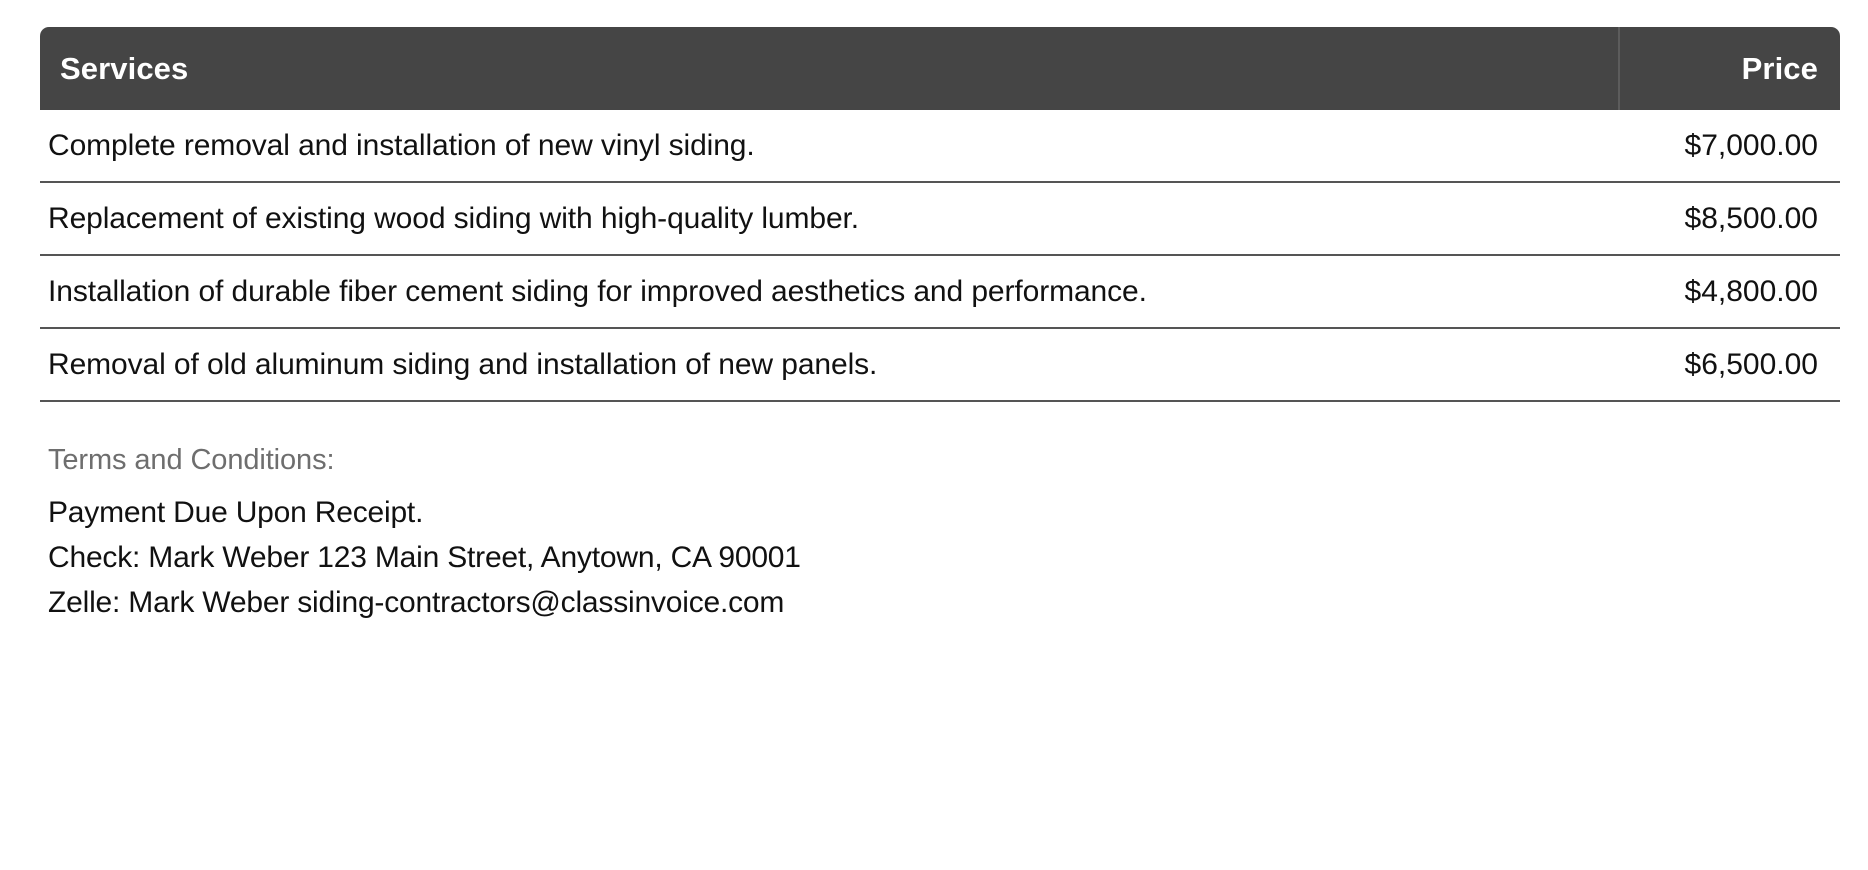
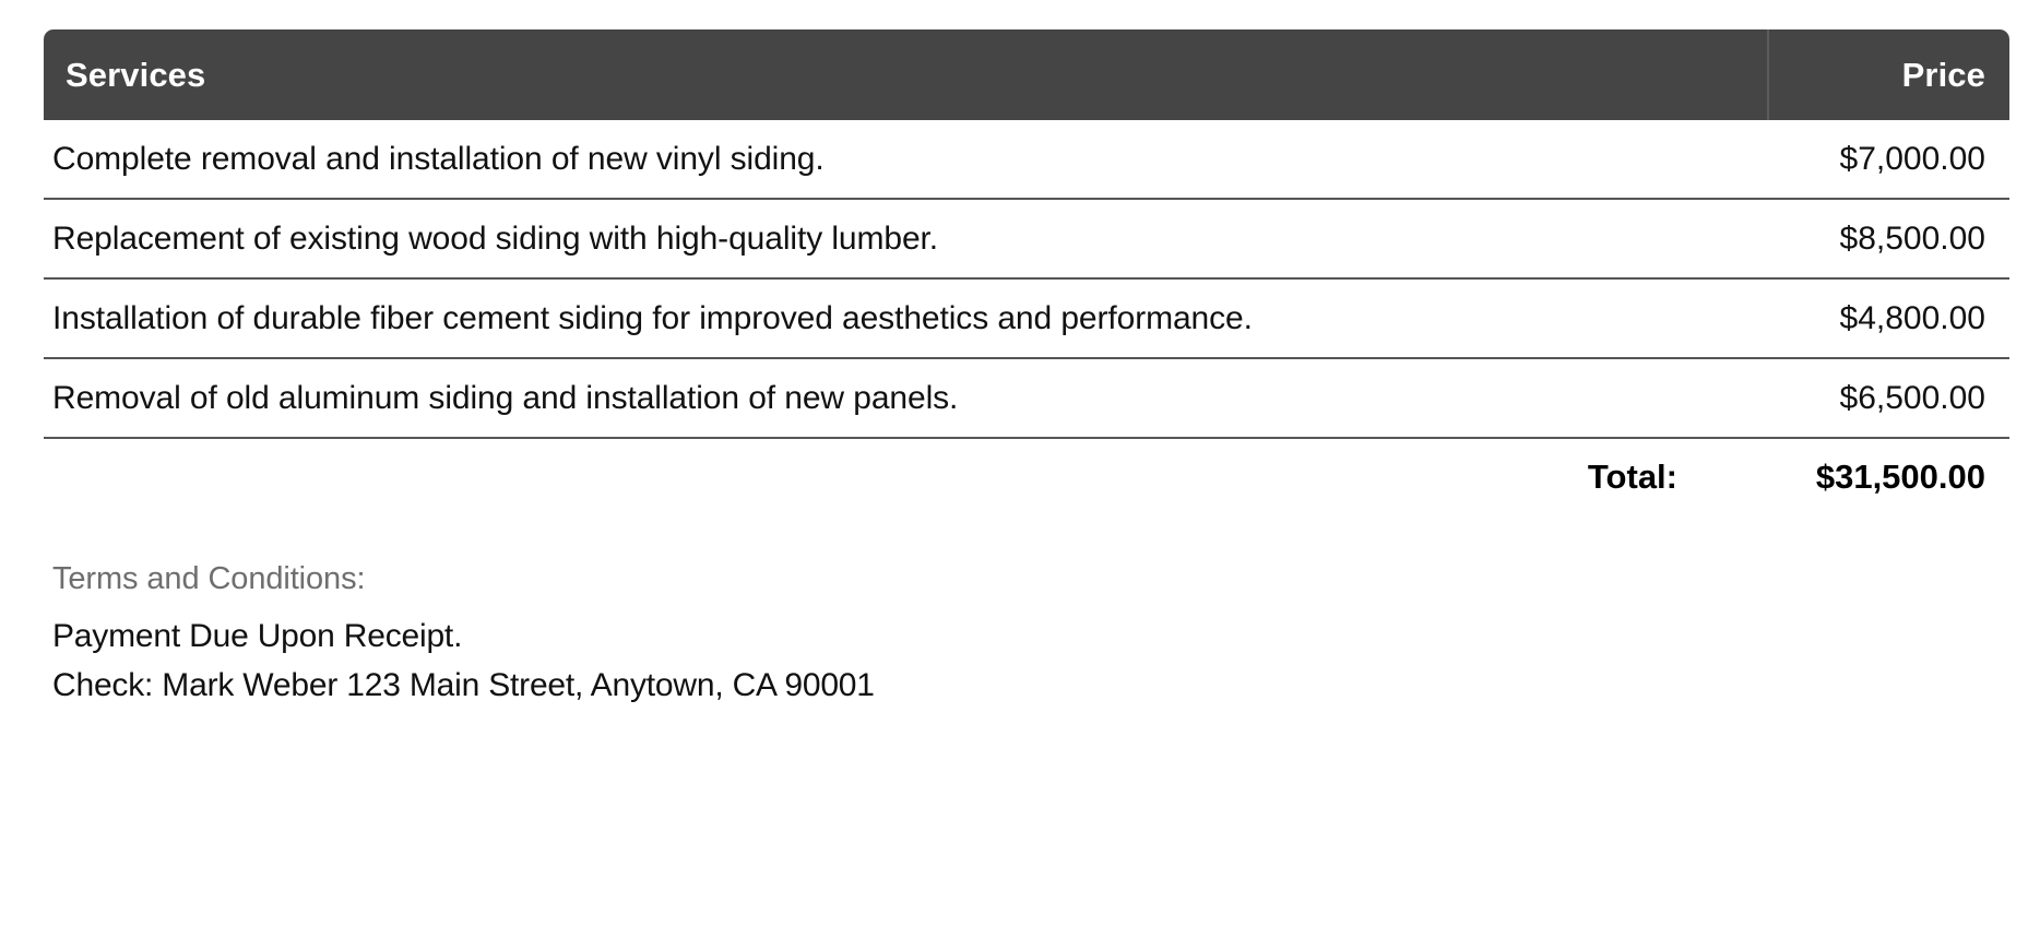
  Services	Price
  Complete removal and installation of new vinyl siding.	$7,000.00
  Replacement of existing wood siding with high-quality lumber.	$8,500.00
  Installation of durable fiber cement siding for improved aesthetics and performance.	$4,800.00
  Removal of old aluminum siding and installation of new panels.	$6,500.00
+ Total:	$31,500.00
  Terms and Conditions:
  Payment Due Upon Receipt.
  Check: Mark Weber 123 Main Street, Anytown, CA 90001
- Zelle: Mark Weber siding-contractors@classinvoice.com
